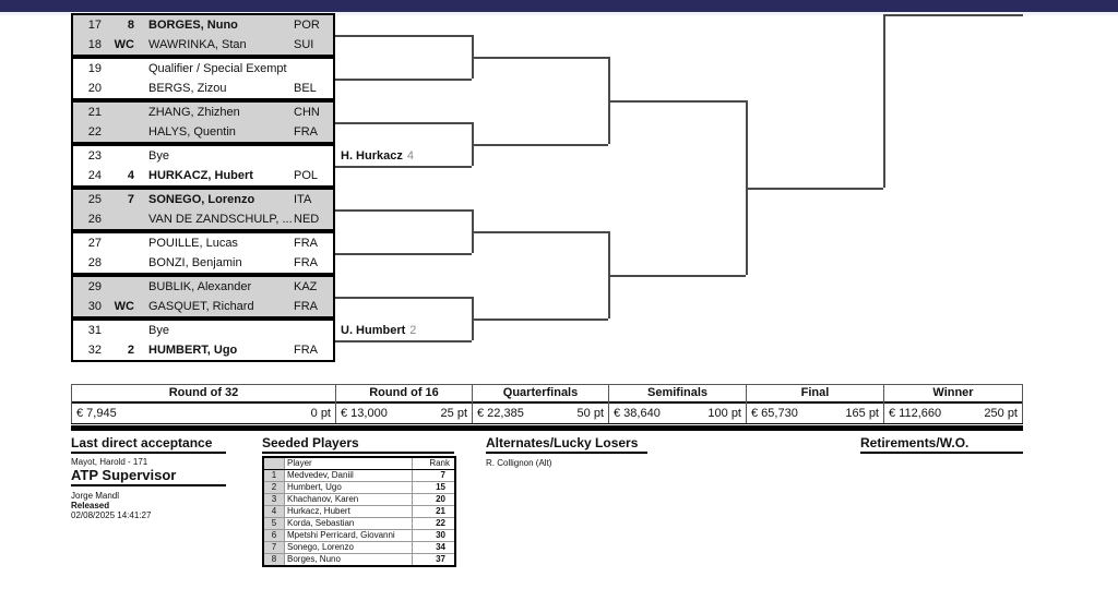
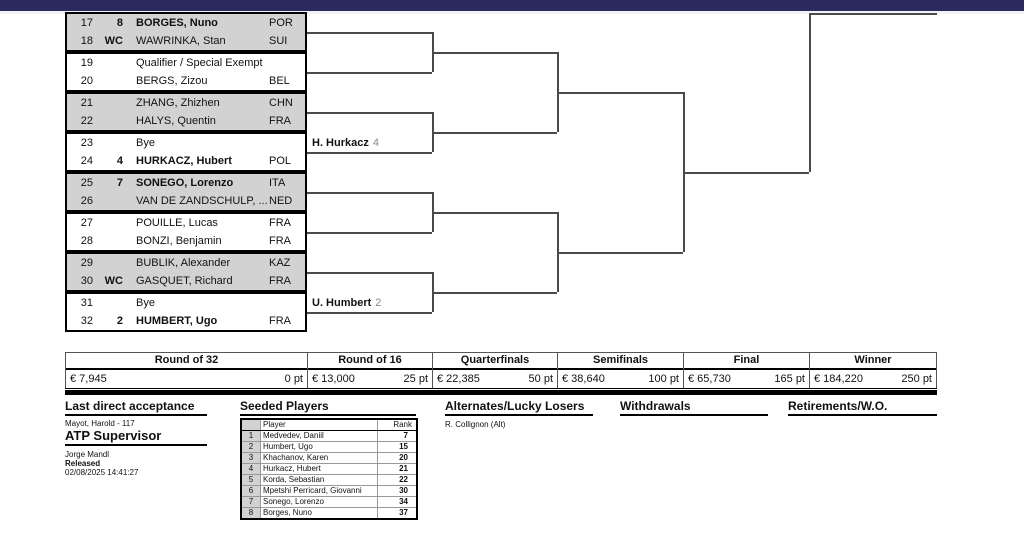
  17
  8
  BORGES, Nuno
  POR
  18
  WC
  WAWRINKA, Stan
  SUI
  19
  Qualifier / Special Exempt
  20
  BERGS, Zizou
  BEL
  21
  ZHANG, Zhizhen
  CHN
  22
  HALYS, Quentin
  FRA
  23
  Bye
  24
  4
  HURKACZ, Hubert
  POL
  25
  7
  SONEGO, Lorenzo
  ITA
  26
  VAN DE ZANDSCHULP, ...
  NED
  27
  POUILLE, Lucas
  FRA
  28
  BONZI, Benjamin
  FRA
  29
  BUBLIK, Alexander
  KAZ
  30
  WC
  GASQUET, Richard
  FRA
  31
  Bye
  32
  2
  HUMBERT, Ugo
  FRA
  H. Hurkacz 4
  U. Humbert 2
  Round of 32
  € 7,945
  0 pt
  Round of 16
  € 13,000
  25 pt
  Quarterfinals
  € 22,385
  50 pt
  Semifinals
  € 38,640
  100 pt
  Final
  € 65,730
  165 pt
  Winner
- € 112,660
+ € 184,220
  250 pt
  Last direct acceptance
- Mayot, Harold - 171
+ Mayot, Harold - 117
  ATP Supervisor
  Jorge Mandl
  Released
  02/08/2025 14:41:27
  Seeded Players
  	Player	Rank
  1	Medvedev, Daniil	7
  2	Humbert, Ugo	15
  3	Khachanov, Karen	20
  4	Hurkacz, Hubert	21
  5	Korda, Sebastian	22
  6	Mpetshi Perricard, Giovanni	30
  7	Sonego, Lorenzo	34
  8	Borges, Nuno	37
  Alternates/Lucky Losers
  R. Collignon (Alt)
+ Withdrawals
  Retirements/W.O.
